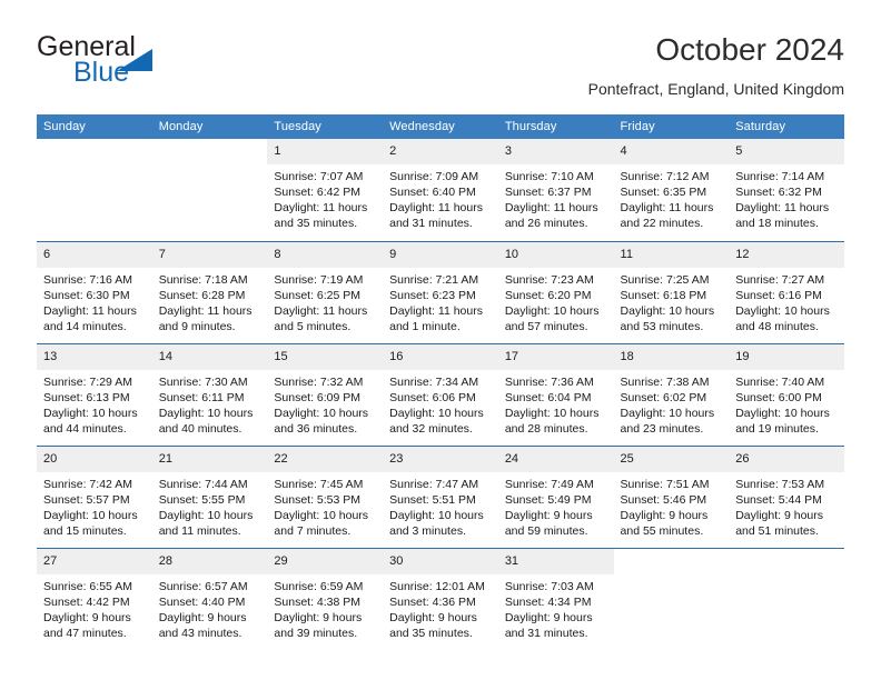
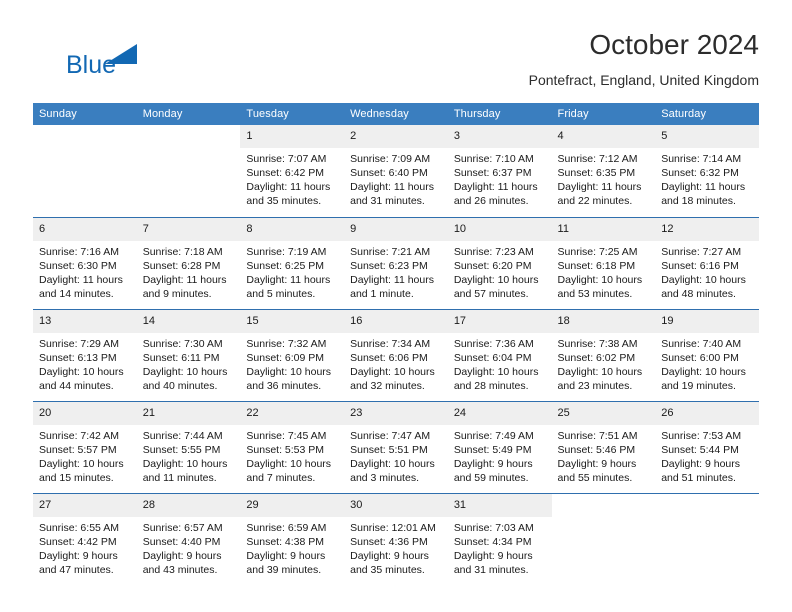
- General
  Blue
  October 2024
  Pontefract, England, United Kingdom
  Sunday	Monday	Tuesday	Wednesday	Thursday	Friday	Saturday
  		1Sunrise: 7:07 AMSunset: 6:42 PMDaylight: 11 hours and 35 minutes.	2Sunrise: 7:09 AMSunset: 6:40 PMDaylight: 11 hours and 31 minutes.	3Sunrise: 7:10 AMSunset: 6:37 PMDaylight: 11 hours and 26 minutes.	4Sunrise: 7:12 AMSunset: 6:35 PMDaylight: 11 hours and 22 minutes.	5Sunrise: 7:14 AMSunset: 6:32 PMDaylight: 11 hours and 18 minutes.
  6Sunrise: 7:16 AMSunset: 6:30 PMDaylight: 11 hours and 14 minutes.	7Sunrise: 7:18 AMSunset: 6:28 PMDaylight: 11 hours and 9 minutes.	8Sunrise: 7:19 AMSunset: 6:25 PMDaylight: 11 hours and 5 minutes.	9Sunrise: 7:21 AMSunset: 6:23 PMDaylight: 11 hours and 1 minute.	10Sunrise: 7:23 AMSunset: 6:20 PMDaylight: 10 hours and 57 minutes.	11Sunrise: 7:25 AMSunset: 6:18 PMDaylight: 10 hours and 53 minutes.	12Sunrise: 7:27 AMSunset: 6:16 PMDaylight: 10 hours and 48 minutes.
  13Sunrise: 7:29 AMSunset: 6:13 PMDaylight: 10 hours and 44 minutes.	14Sunrise: 7:30 AMSunset: 6:11 PMDaylight: 10 hours and 40 minutes.	15Sunrise: 7:32 AMSunset: 6:09 PMDaylight: 10 hours and 36 minutes.	16Sunrise: 7:34 AMSunset: 6:06 PMDaylight: 10 hours and 32 minutes.	17Sunrise: 7:36 AMSunset: 6:04 PMDaylight: 10 hours and 28 minutes.	18Sunrise: 7:38 AMSunset: 6:02 PMDaylight: 10 hours and 23 minutes.	19Sunrise: 7:40 AMSunset: 6:00 PMDaylight: 10 hours and 19 minutes.
  20Sunrise: 7:42 AMSunset: 5:57 PMDaylight: 10 hours and 15 minutes.	21Sunrise: 7:44 AMSunset: 5:55 PMDaylight: 10 hours and 11 minutes.	22Sunrise: 7:45 AMSunset: 5:53 PMDaylight: 10 hours and 7 minutes.	23Sunrise: 7:47 AMSunset: 5:51 PMDaylight: 10 hours and 3 minutes.	24Sunrise: 7:49 AMSunset: 5:49 PMDaylight: 9 hours and 59 minutes.	25Sunrise: 7:51 AMSunset: 5:46 PMDaylight: 9 hours and 55 minutes.	26Sunrise: 7:53 AMSunset: 5:44 PMDaylight: 9 hours and 51 minutes.
  27Sunrise: 6:55 AMSunset: 4:42 PMDaylight: 9 hours and 47 minutes.	28Sunrise: 6:57 AMSunset: 4:40 PMDaylight: 9 hours and 43 minutes.	29Sunrise: 6:59 AMSunset: 4:38 PMDaylight: 9 hours and 39 minutes.	30Sunrise: 12:01 AMSunset: 4:36 PMDaylight: 9 hours and 35 minutes.	31Sunrise: 7:03 AMSunset: 4:34 PMDaylight: 9 hours and 31 minutes.
